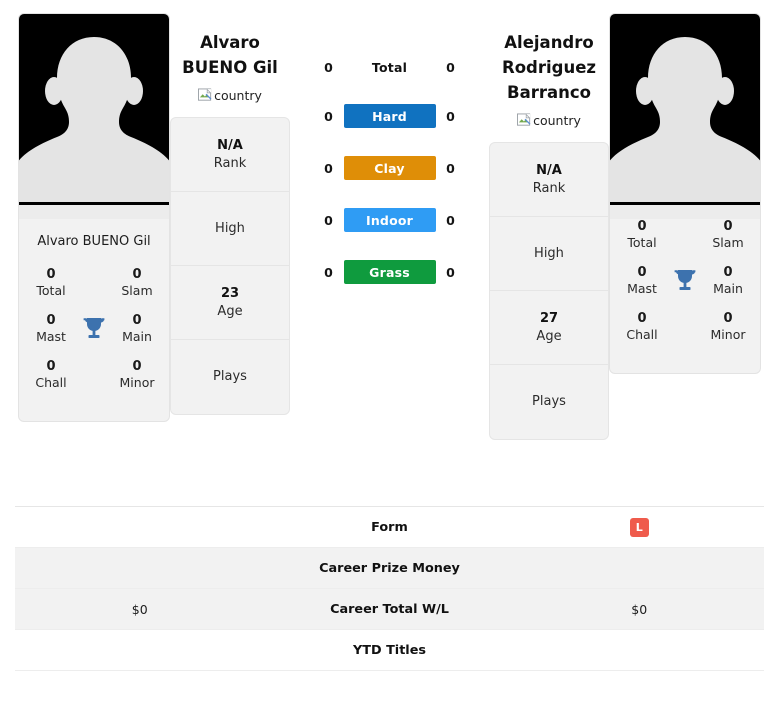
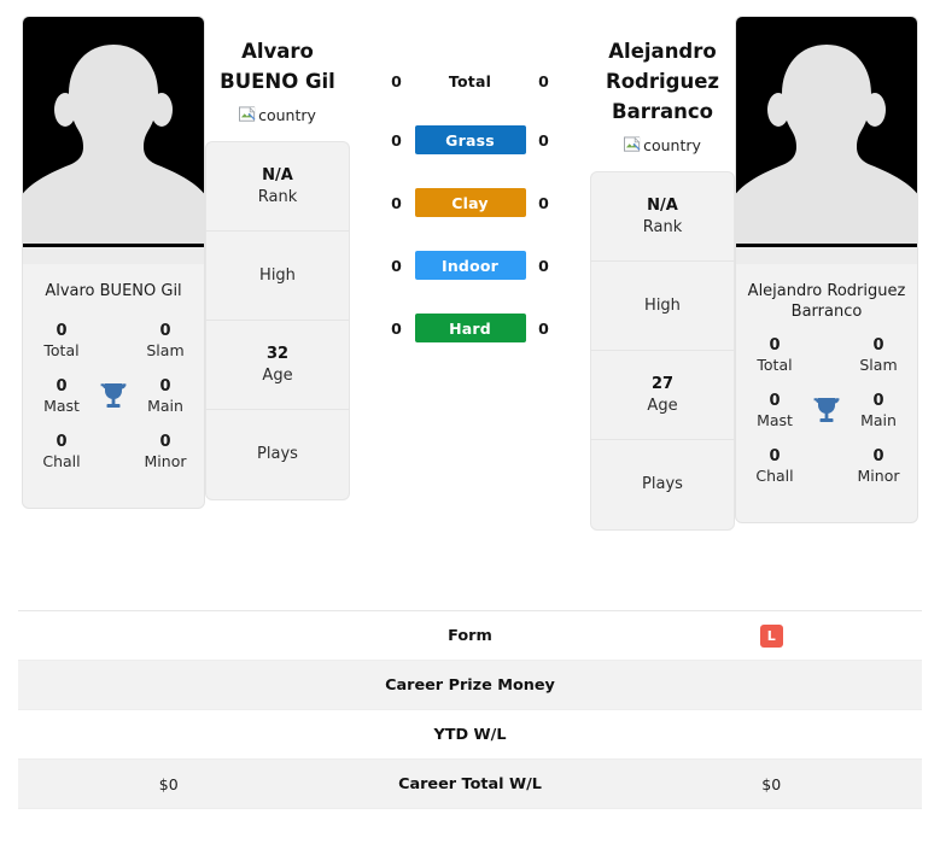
  Alvaro BUENO Gil
  0
  Total
  0
  Slam
  0
  Mast
  0
  Main
  0
  Chall
  0
  Minor
  Alvaro
  BUENO Gil
  country
  N/A
  Rank
  High
- 23
+ 32
  Age
  Plays
  0
  Total
  0
  0
- Hard
+ Grass
  0
  0
  Clay
  0
  0
  Indoor
  0
  0
- Grass
+ Hard
  0
  Alejandro
  Rodriguez
  Barranco
  country
  N/A
  Rank
  High
  27
  Age
  Plays
+ Alejandro Rodriguez Barranco
  0
  Total
  0
  Slam
  0
  Mast
  0
  Main
  0
  Chall
  0
  Minor
  Form
  L
  Career Prize Money
+ YTD W/L
  $0
  Career Total W/L
  $0
- YTD Titles
